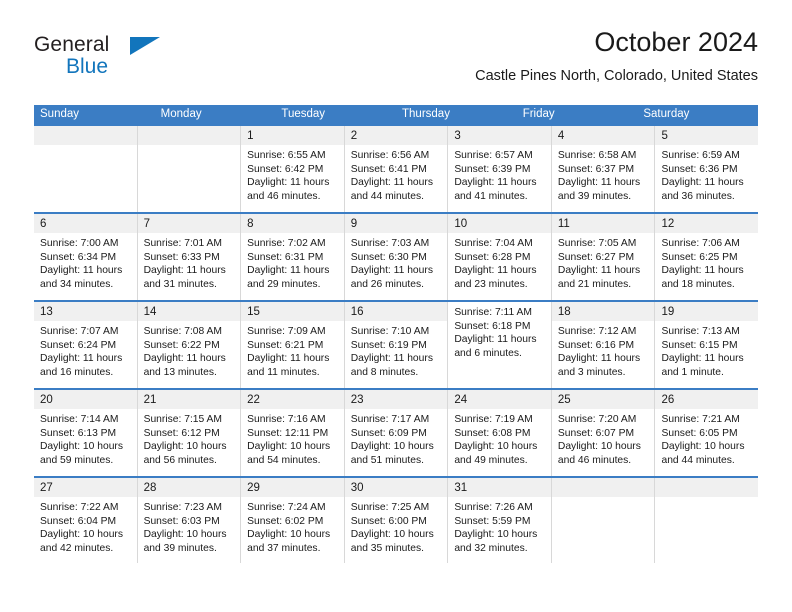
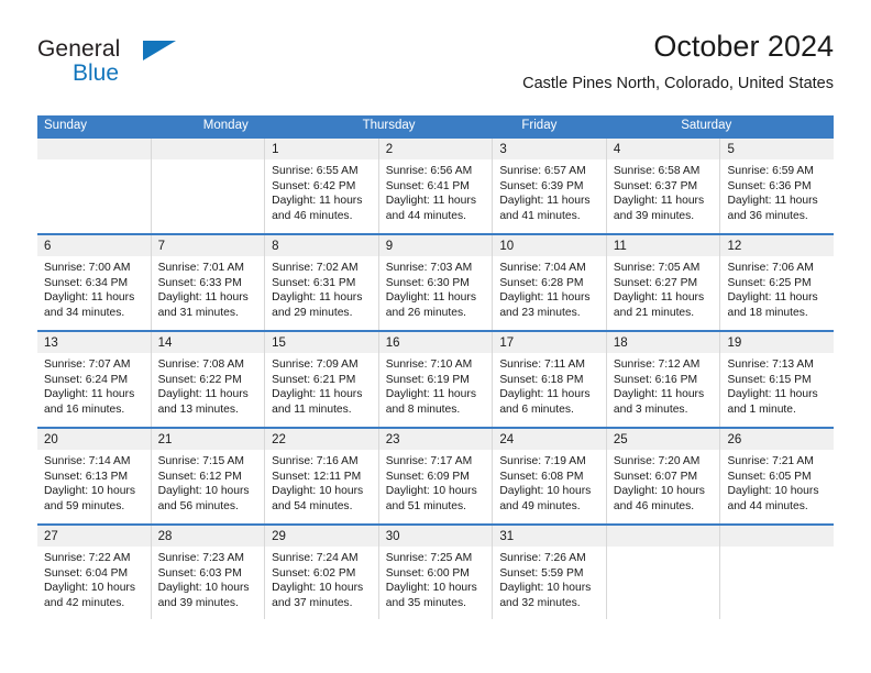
  General
  Blue
  October 2024
  Castle Pines North, Colorado, United States
  Sunday
  Monday
- Tuesday
  Thursday
  Friday
  Saturday
  1
  Sunrise: 6:55 AM
  Sunset: 6:42 PM
  Daylight: 11 hours
  and 46 minutes.
  2
  Sunrise: 6:56 AM
  Sunset: 6:41 PM
  Daylight: 11 hours
  and 44 minutes.
  3
  Sunrise: 6:57 AM
  Sunset: 6:39 PM
  Daylight: 11 hours
  and 41 minutes.
  4
  Sunrise: 6:58 AM
  Sunset: 6:37 PM
  Daylight: 11 hours
  and 39 minutes.
  5
  Sunrise: 6:59 AM
  Sunset: 6:36 PM
  Daylight: 11 hours
  and 36 minutes.
  6
  Sunrise: 7:00 AM
  Sunset: 6:34 PM
  Daylight: 11 hours
  and 34 minutes.
  7
  Sunrise: 7:01 AM
  Sunset: 6:33 PM
  Daylight: 11 hours
  and 31 minutes.
  8
  Sunrise: 7:02 AM
  Sunset: 6:31 PM
  Daylight: 11 hours
  and 29 minutes.
  9
  Sunrise: 7:03 AM
  Sunset: 6:30 PM
  Daylight: 11 hours
  and 26 minutes.
  10
  Sunrise: 7:04 AM
  Sunset: 6:28 PM
  Daylight: 11 hours
  and 23 minutes.
  11
  Sunrise: 7:05 AM
  Sunset: 6:27 PM
  Daylight: 11 hours
  and 21 minutes.
  12
  Sunrise: 7:06 AM
  Sunset: 6:25 PM
  Daylight: 11 hours
  and 18 minutes.
  13
  Sunrise: 7:07 AM
  Sunset: 6:24 PM
  Daylight: 11 hours
  and 16 minutes.
  14
  Sunrise: 7:08 AM
  Sunset: 6:22 PM
  Daylight: 11 hours
  and 13 minutes.
  15
  Sunrise: 7:09 AM
  Sunset: 6:21 PM
  Daylight: 11 hours
  and 11 minutes.
  16
  Sunrise: 7:10 AM
  Sunset: 6:19 PM
  Daylight: 11 hours
  and 8 minutes.
+ 17
  Sunrise: 7:11 AM
  Sunset: 6:18 PM
  Daylight: 11 hours
  and 6 minutes.
  18
  Sunrise: 7:12 AM
  Sunset: 6:16 PM
  Daylight: 11 hours
  and 3 minutes.
  19
  Sunrise: 7:13 AM
  Sunset: 6:15 PM
  Daylight: 11 hours
  and 1 minute.
  20
  Sunrise: 7:14 AM
  Sunset: 6:13 PM
  Daylight: 10 hours
  and 59 minutes.
  21
  Sunrise: 7:15 AM
  Sunset: 6:12 PM
  Daylight: 10 hours
  and 56 minutes.
  22
  Sunrise: 7:16 AM
  Sunset: 12:11 PM
  Daylight: 10 hours
  and 54 minutes.
  23
  Sunrise: 7:17 AM
  Sunset: 6:09 PM
  Daylight: 10 hours
  and 51 minutes.
  24
  Sunrise: 7:19 AM
  Sunset: 6:08 PM
  Daylight: 10 hours
  and 49 minutes.
  25
  Sunrise: 7:20 AM
  Sunset: 6:07 PM
  Daylight: 10 hours
  and 46 minutes.
  26
  Sunrise: 7:21 AM
  Sunset: 6:05 PM
  Daylight: 10 hours
  and 44 minutes.
  27
  Sunrise: 7:22 AM
  Sunset: 6:04 PM
  Daylight: 10 hours
  and 42 minutes.
  28
  Sunrise: 7:23 AM
  Sunset: 6:03 PM
  Daylight: 10 hours
  and 39 minutes.
  29
  Sunrise: 7:24 AM
  Sunset: 6:02 PM
  Daylight: 10 hours
  and 37 minutes.
  30
  Sunrise: 7:25 AM
  Sunset: 6:00 PM
  Daylight: 10 hours
  and 35 minutes.
  31
  Sunrise: 7:26 AM
  Sunset: 5:59 PM
  Daylight: 10 hours
  and 32 minutes.
